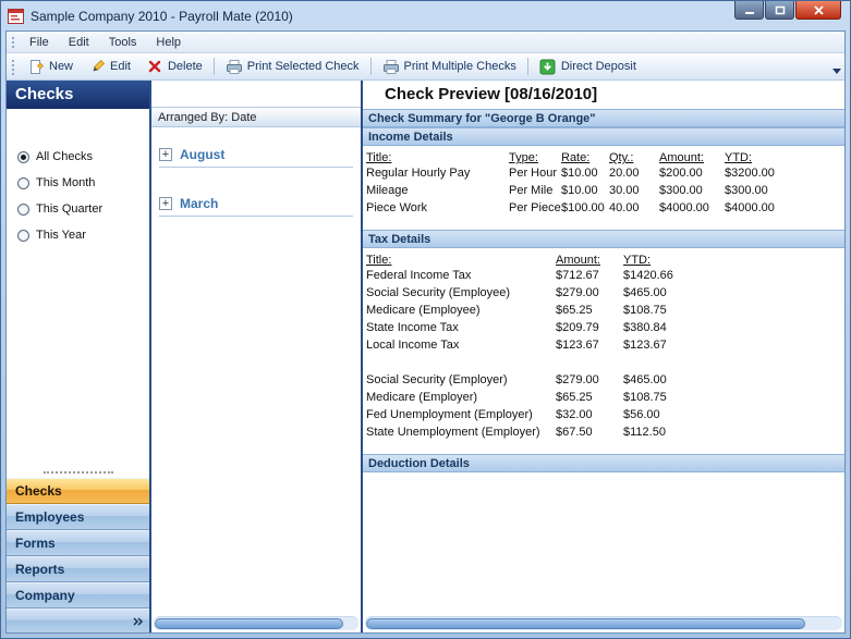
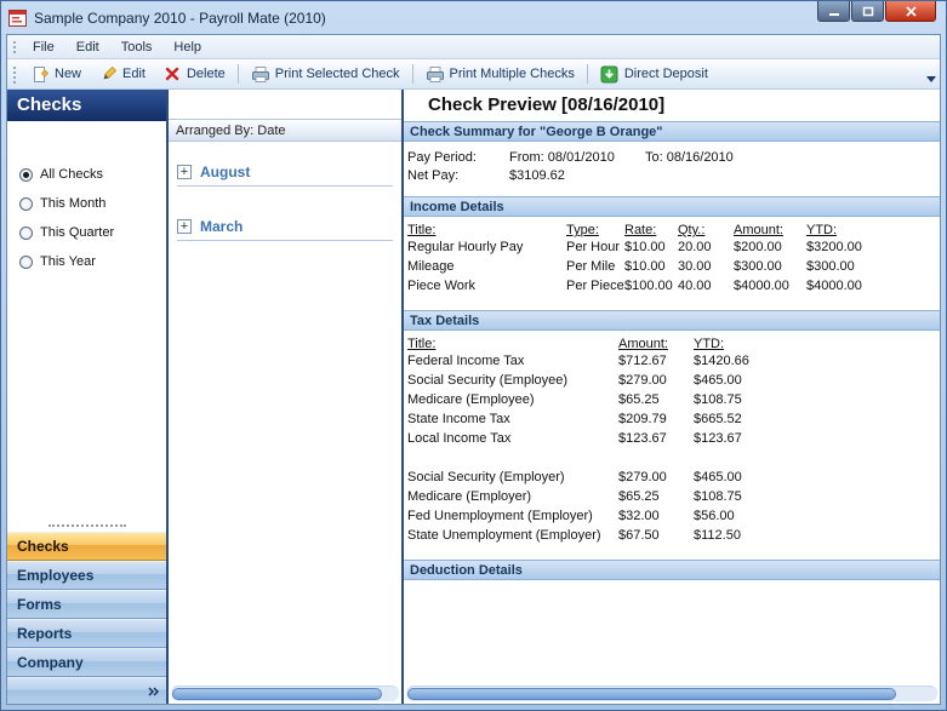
  Sample Company 2010 - Payroll Mate (2010)
  File
  Edit
  Tools
  Help
  New
  Edit
  Delete
  Print Selected Check
  Print Multiple Checks
  Direct Deposit
  Checks
  All Checks
  This Month
  This Quarter
  This Year
  Checks
  Employees
  Forms
  Reports
  Company
  Arranged By: Date
  +
  August
  +
  March
  Check Preview [08/16/2010]
  Check Summary for "George B Orange"
+ Pay Period:
+ From: 08/01/2010
+ To: 08/16/2010
+ Net Pay:
+ $3109.62
  Income Details
  Title:
  Type:
  Rate:
  Qty.:
  Amount:
  YTD:
  Regular Hourly Pay
  Per Hour
  $10.00
  20.00
  $200.00
  $3200.00
  Mileage
  Per Mile
  $10.00
  30.00
  $300.00
  $300.00
  Piece Work
  Per Piece
  $100.00
  40.00
  $4000.00
  $4000.00
  Tax Details
  Title:
  Amount:
  YTD:
  Federal Income Tax
  $712.67
  $1420.66
  Social Security (Employee)
  $279.00
  $465.00
  Medicare (Employee)
  $65.25
  $108.75
  State Income Tax
  $209.79
- $380.84
+ $665.52
  Local Income Tax
  $123.67
  $123.67
  Social Security (Employer)
  $279.00
  $465.00
  Medicare (Employer)
  $65.25
  $108.75
  Fed Unemployment (Employer)
  $32.00
  $56.00
  State Unemployment (Employer)
  $67.50
  $112.50
  Deduction Details
